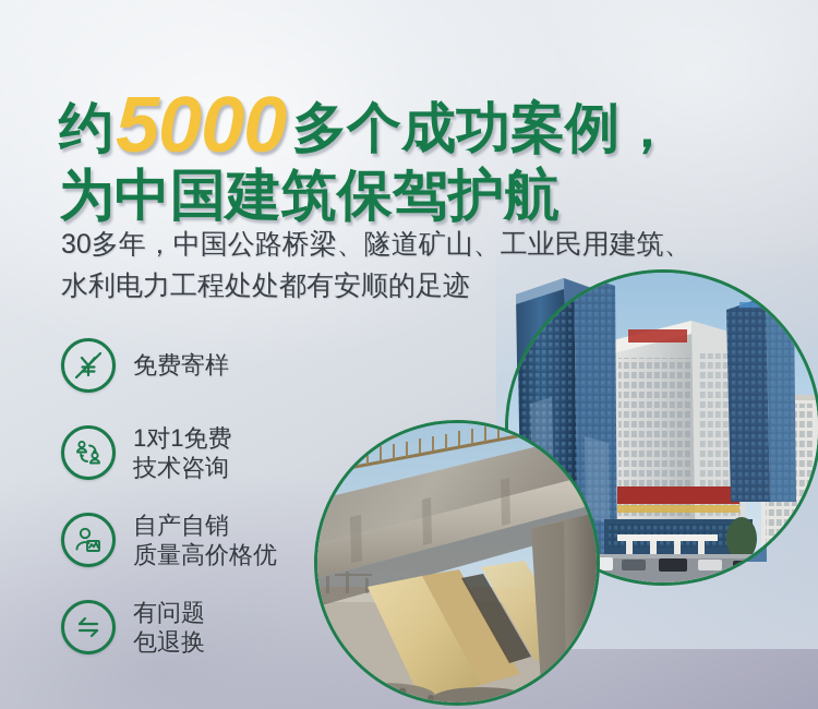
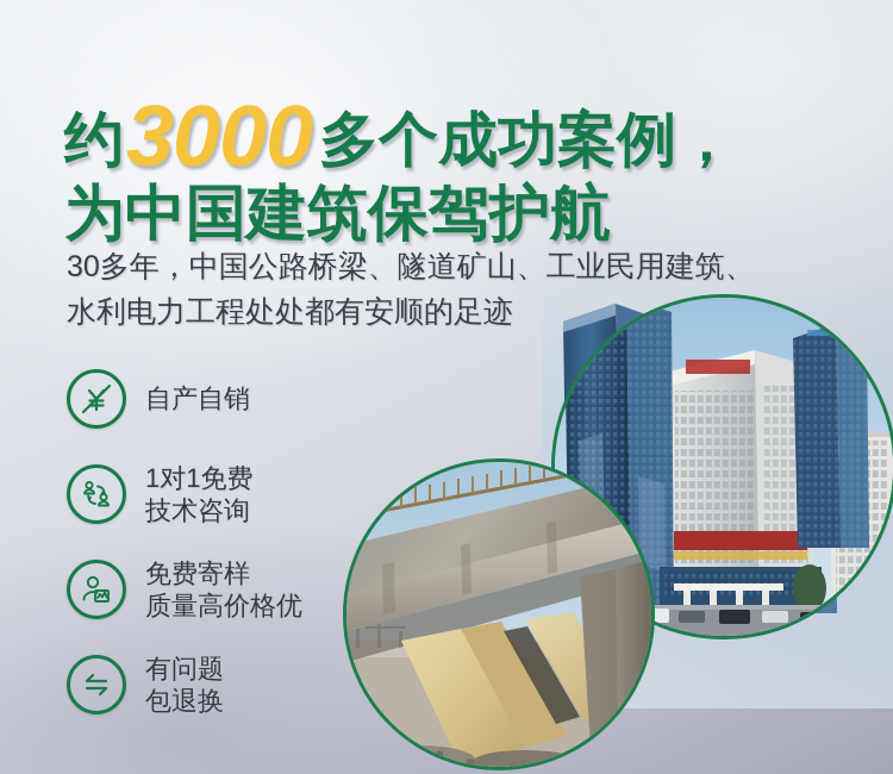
- 约5000多个成功案例，
+ 约3000多个成功案例，
  为中国建筑保驾护航
  30多年，中国公路桥梁、隧道矿山、工业民用建筑、
  水利电力工程处处都有安顺的足迹
- 免费寄样
+ 自产自销
  1对1免费
  技术咨询
- 自产自销
+ 免费寄样
  质量高价格优
  有问题
  包退换
